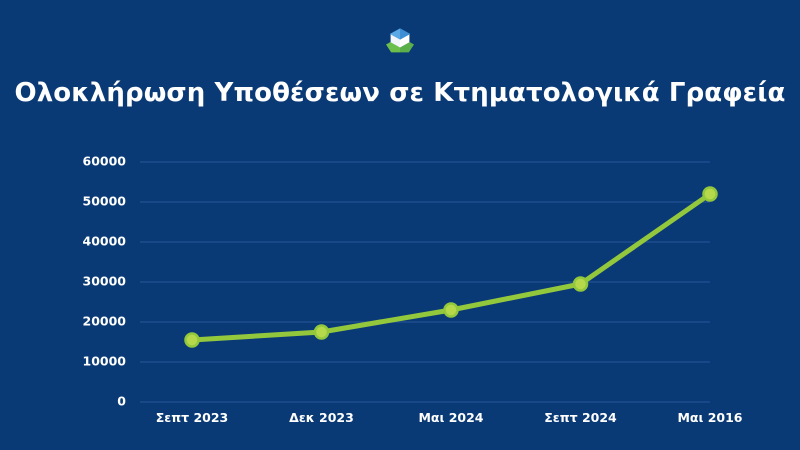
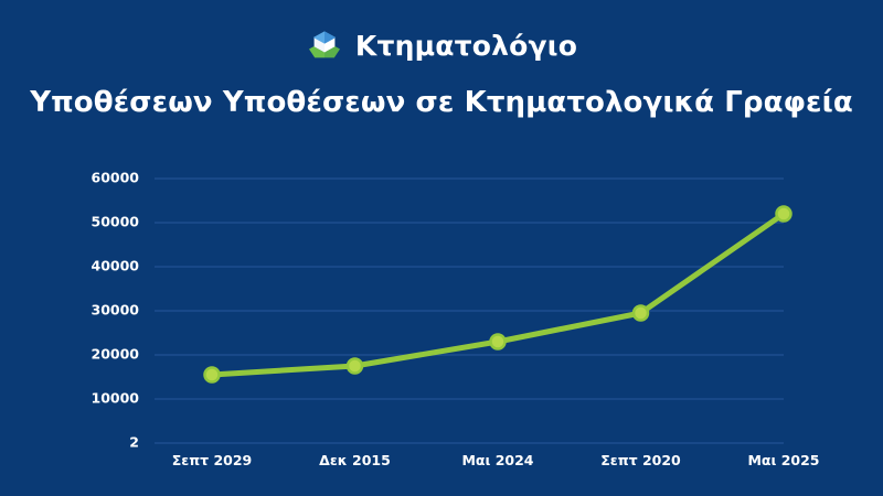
+ Κτηματολόγιο
- Ολοκλήρωση Υποθέσεων σε Κτηματολογικά Γραφεία
+ Υποθέσεων Υποθέσεων σε Κτηματολογικά Γραφεία
- 0
+ 2
  10000
  20000
  30000
  40000
  50000
  60000
- Σεπτ 2023
+ Σεπτ 2029
- Δεκ 2023
+ Δεκ 2015
  Μαι 2024
- Σεπτ 2024
+ Σεπτ 2020
- Μαι 2016
+ Μαι 2025
